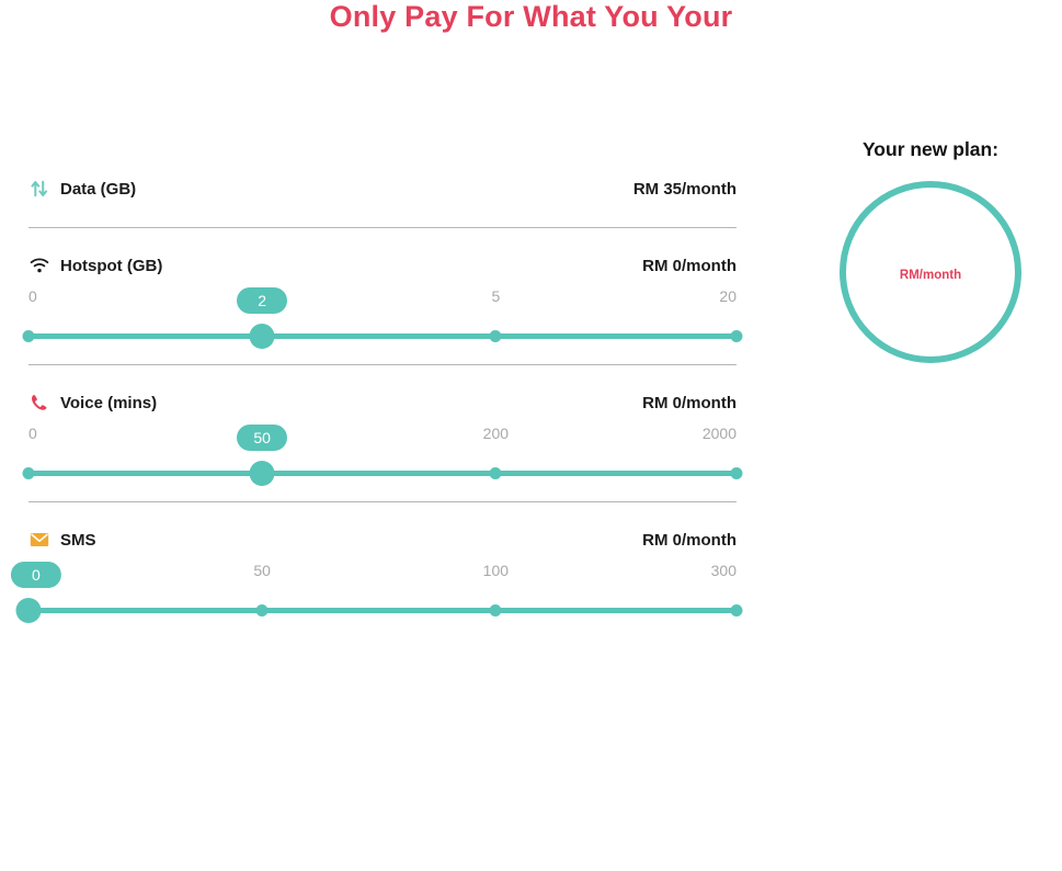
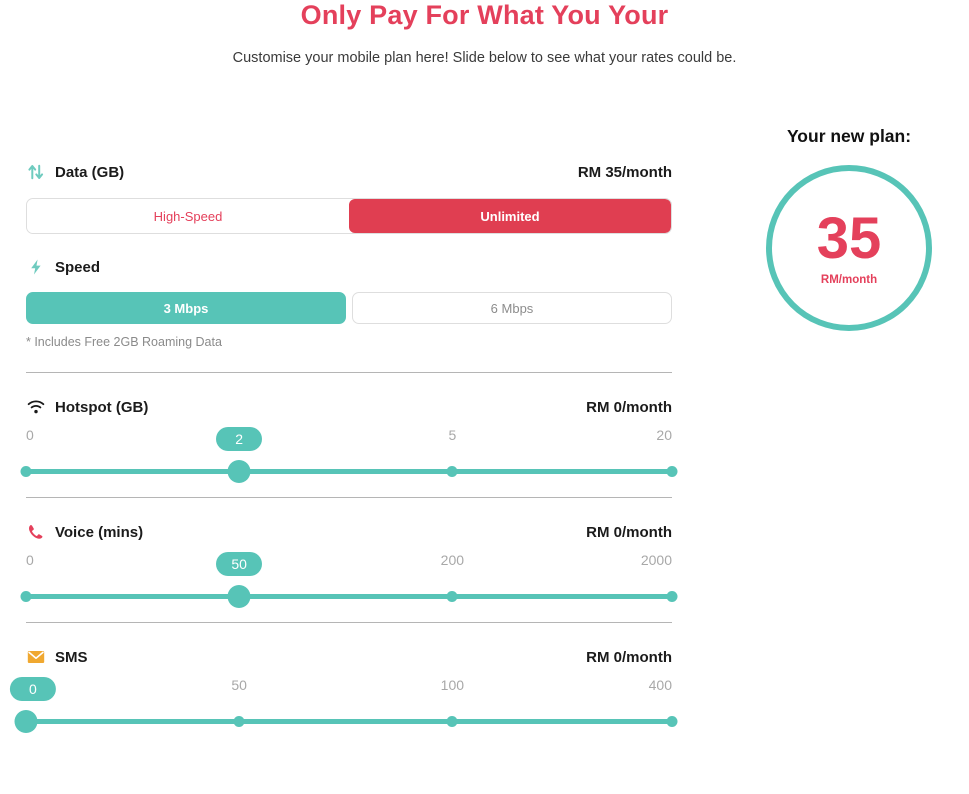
  Only Pay For What You Your
+ Customise your mobile plan here! Slide below to see what your rates could be.
  Data (GB)
  RM 35/month
+ High-Speed
+ Unlimited
+ Speed
+ 3 Mbps
+ 6 Mbps
+ * Includes Free 2GB Roaming Data
  Hotspot (GB)
  RM 0/month
  0
  5
  20
  2
  Voice (mins)
  RM 0/month
  0
  200
  2000
  50
  SMS
  RM 0/month
  50
  100
- 300
+ 400
  0
  Your new plan:
+ 35
  RM/month
